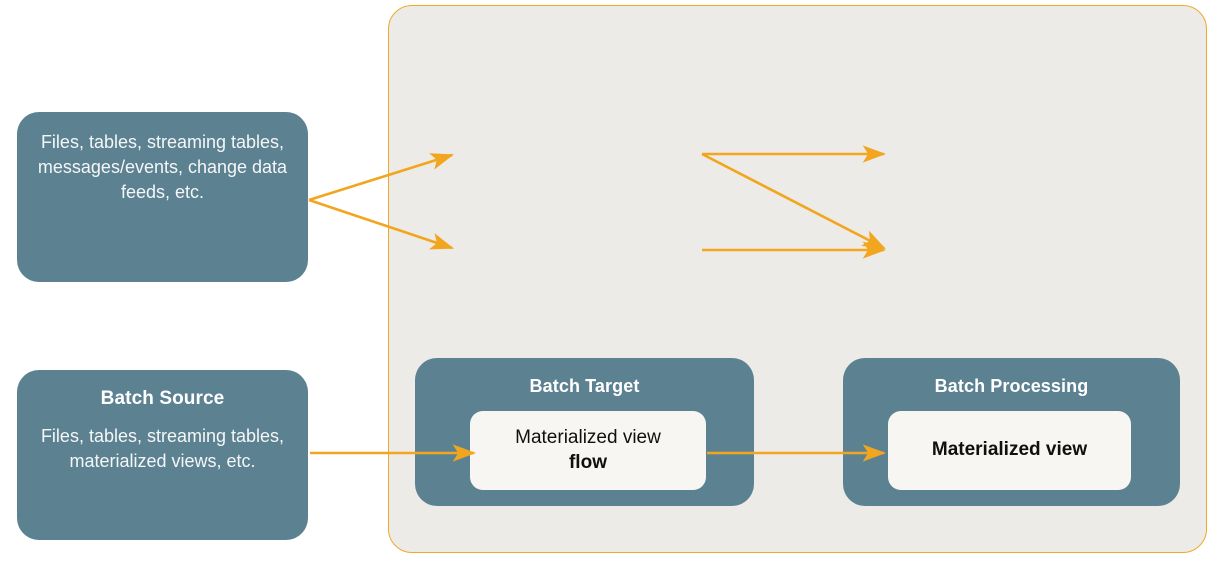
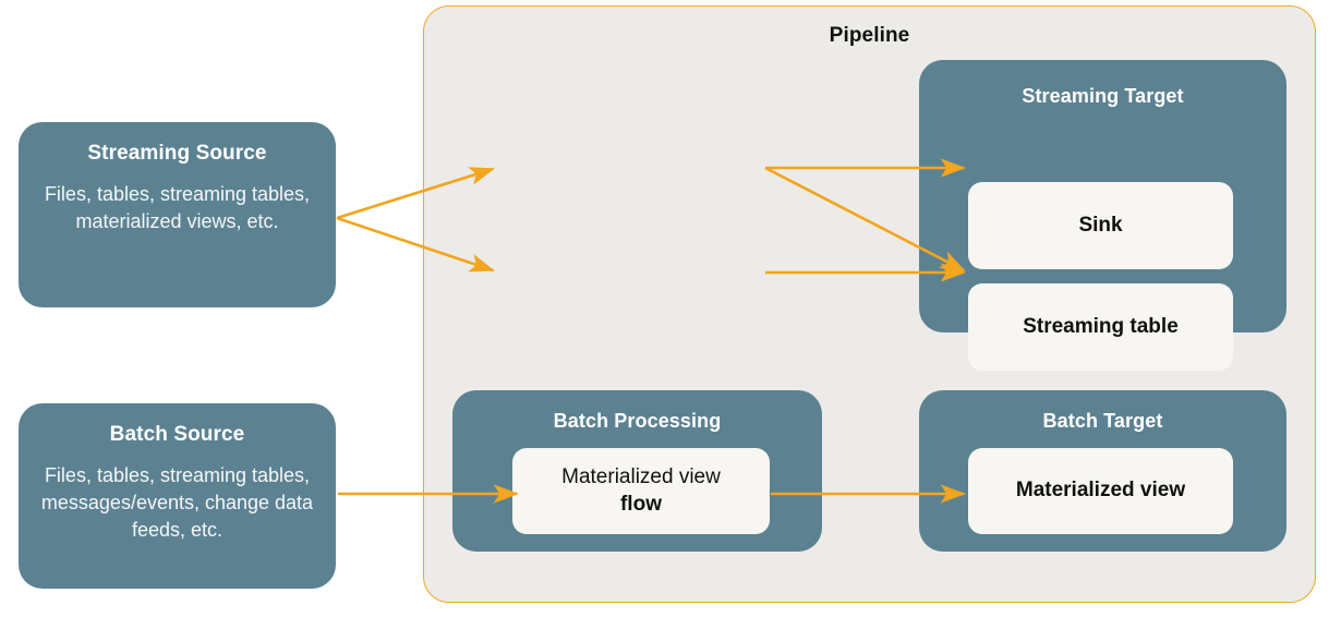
+ Pipeline
+ Streaming Source
- Files, tables, streaming tables, messages/events, change data feeds, etc.
+ Files, tables, streaming tables, materialized views, etc.
  Batch Source
- Files, tables, streaming tables, materialized views, etc.
+ Files, tables, streaming tables, messages/events, change data feeds, etc.
+ Streaming Target
+ Sink
+ Streaming table
- Batch Target
+ Batch Processing
  Materialized view
  flow
- Batch Processing
+ Batch Target
  Materialized view
